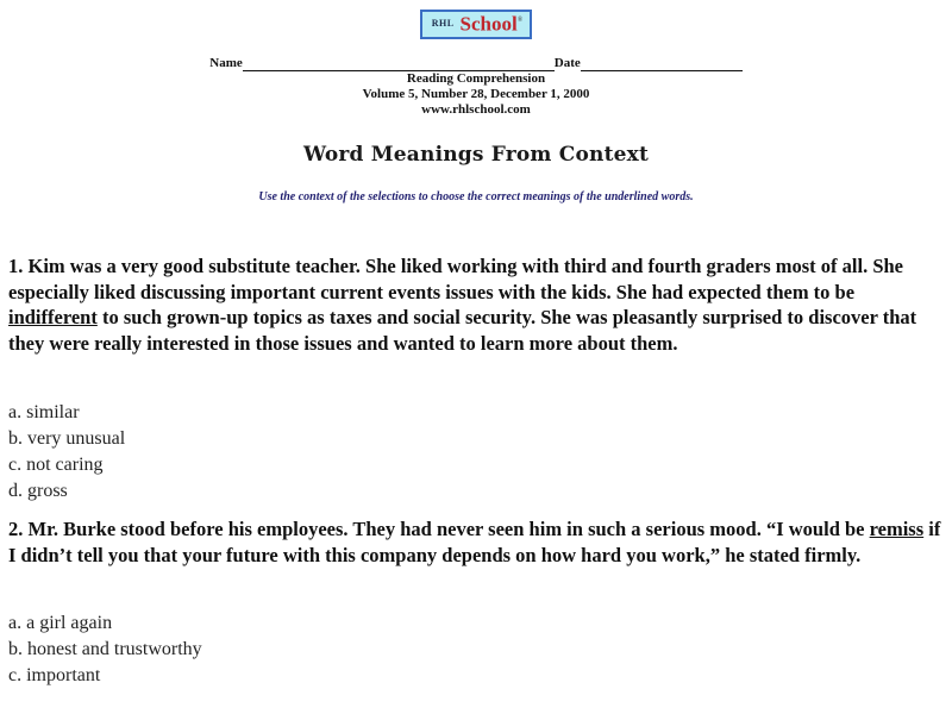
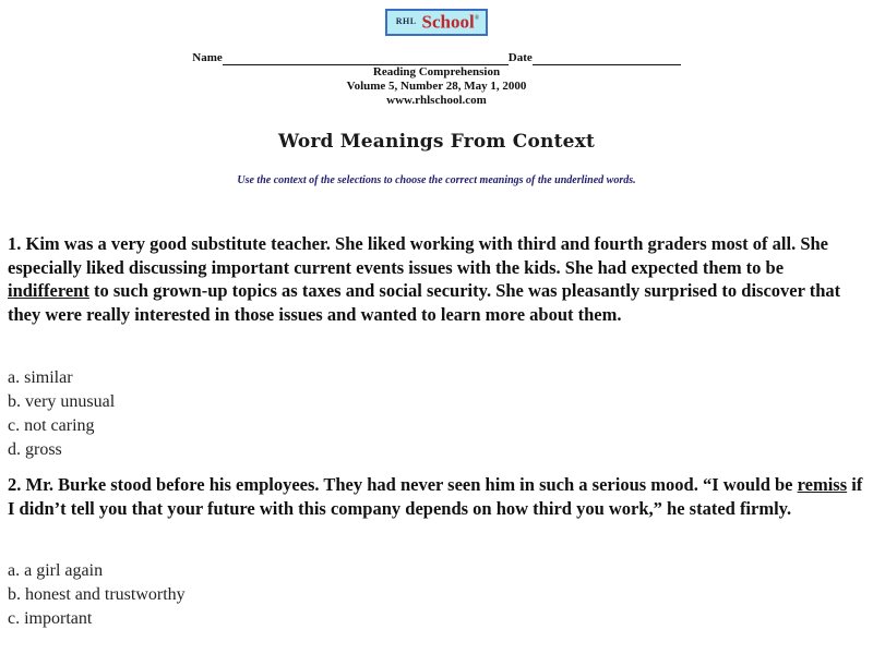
  RHL School
  Name
  Date
  Reading Comprehension
- Volume 5, Number 28, December 1, 2000
+ Volume 5, Number 28, May 1, 2000
  www.rhlschool.com
  Word Meanings From Context
  Use the context of the selections to choose the correct meanings of the underlined words.
  1. Kim was a very good substitute teacher. She liked working with third and fourth graders most of all. She especially liked discussing important current events issues with the kids. She had expected them to be indifferent to such grown-up topics as taxes and social security. She was pleasantly surprised to discover that they were really interested in those issues and wanted to learn more about them.
  a. similar
  b. very unusual
  c. not caring
  d. gross
- 2. Mr. Burke stood before his employees. They had never seen him in such a serious mood. “I would be remiss if I didn’t tell you that your future with this company depends on how hard you work,” he stated firmly.
+ 2. Mr. Burke stood before his employees. They had never seen him in such a serious mood. “I would be remiss if I didn’t tell you that your future with this company depends on how third you work,” he stated firmly.
  a. a girl again
  b. honest and trustworthy
  c. important
